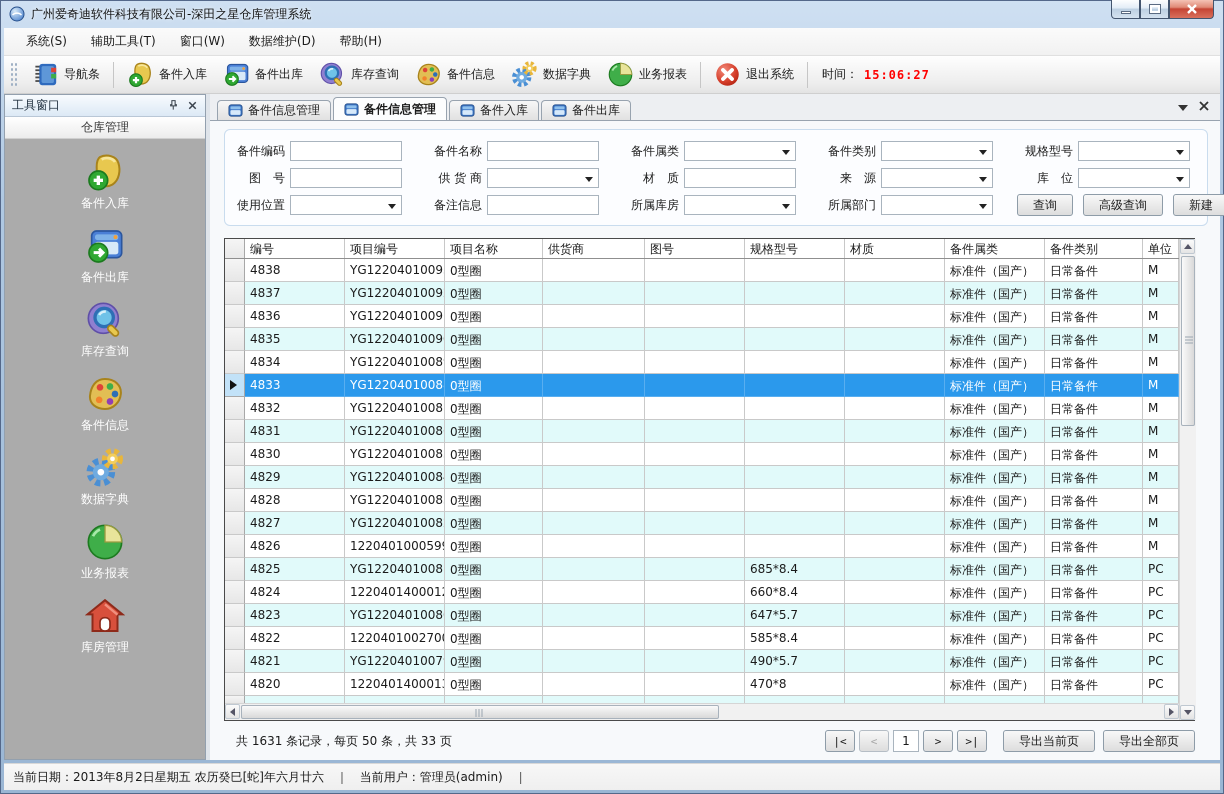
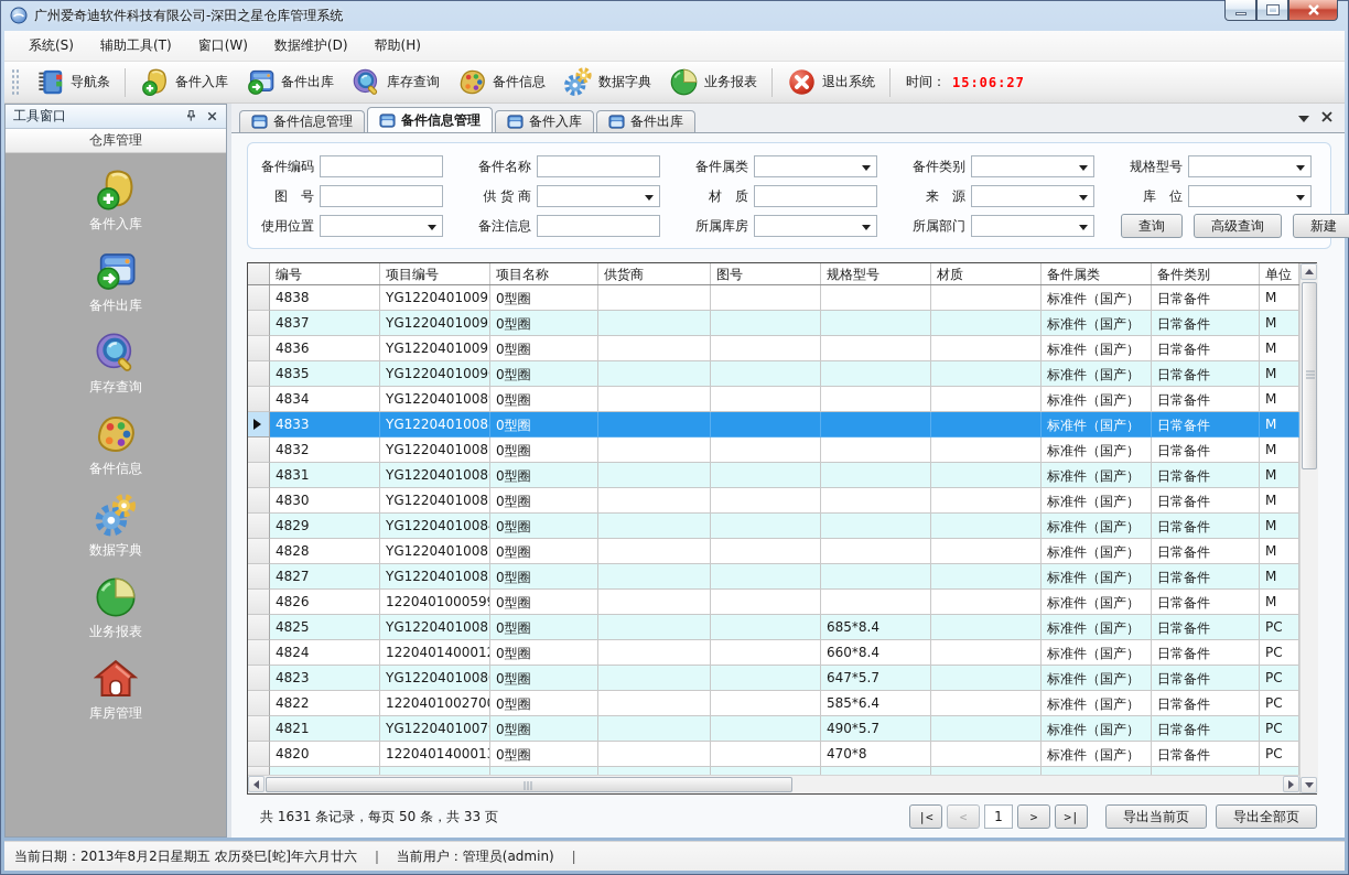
  广州爱奇迪软件科技有限公司-深田之星仓库管理系统
  系统(S)
  辅助工具(T)
  窗口(W)
  数据维护(D)
  帮助(H)
  导航条
  备件入库
  备件出库
  库存查询
  备件信息
  数据字典
  业务报表
  退出系统
  时间：
  15:06:27
  工具窗口
  仓库管理
  备件入库
  备件出库
  库存查询
  备件信息
  数据字典
  业务报表
  库房管理
  备件信息管理
  备件信息管理
  备件入库
  备件出库
  备件编码
  备件名称
  备件属类
  备件类别
  规格型号
  图 号
  供 货 商
  材 质
  来 源
  库 位
  使用位置
  备注信息
  所属库房
  所属部门
  查询
  高级查询
  新建
  编号
  项目编号
  项目名称
  供货商
  图号
  规格型号
  材质
  备件属类
  备件类别
  单位
  4838
  YG1220401009
  0型圈
  标准件（国产）
  日常备件
  M
  4837
  YG1220401009
  0型圈
  标准件（国产）
  日常备件
  M
  4836
  YG1220401009
  0型圈
  标准件（国产）
  日常备件
  M
  4835
  YG1220401009
  0型圈
  标准件（国产）
  日常备件
  M
  4834
  YG1220401008
  0型圈
  标准件（国产）
  日常备件
  M
  4833
  YG1220401008
  0型圈
  标准件（国产）
  日常备件
  M
  4832
  YG1220401008
  0型圈
  标准件（国产）
  日常备件
  M
  4831
  YG1220401008
  0型圈
  标准件（国产）
  日常备件
  M
  4830
  YG1220401008
  0型圈
  标准件（国产）
  日常备件
  M
  4829
  YG1220401008
  0型圈
  标准件（国产）
  日常备件
  M
  4828
  YG1220401008
  0型圈
  标准件（国产）
  日常备件
  M
  4827
  YG1220401008
  0型圈
  标准件（国产）
  日常备件
  M
  4826
  122040100059
  0型圈
  标准件（国产）
  日常备件
  M
  4825
  YG1220401008
  0型圈
  685*8.4
  标准件（国产）
  日常备件
  PC
  4824
  122040140001
  0型圈
  660*8.4
  标准件（国产）
  日常备件
  PC
  4823
  YG1220401008
  0型圈
  647*5.7
  标准件（国产）
  日常备件
  PC
  4822
  122040100270
  0型圈
- 585*8.4
+ 585*6.4
  标准件（国产）
  日常备件
  PC
  4821
  YG1220401007
  0型圈
  490*5.7
  标准件（国产）
  日常备件
  PC
  4820
  122040140001
  0型圈
  470*8
  标准件（国产）
  日常备件
  PC
  共 1631 条记录，每页 50 条，共 33 页
  |<
  <
  1
  >
  >|
  导出当前页
  导出全部页
  当前日期：2013年8月2日星期五 农历癸巳[蛇]年六月廿六
  ｜
  当前用户：管理员(admin)
  ｜
